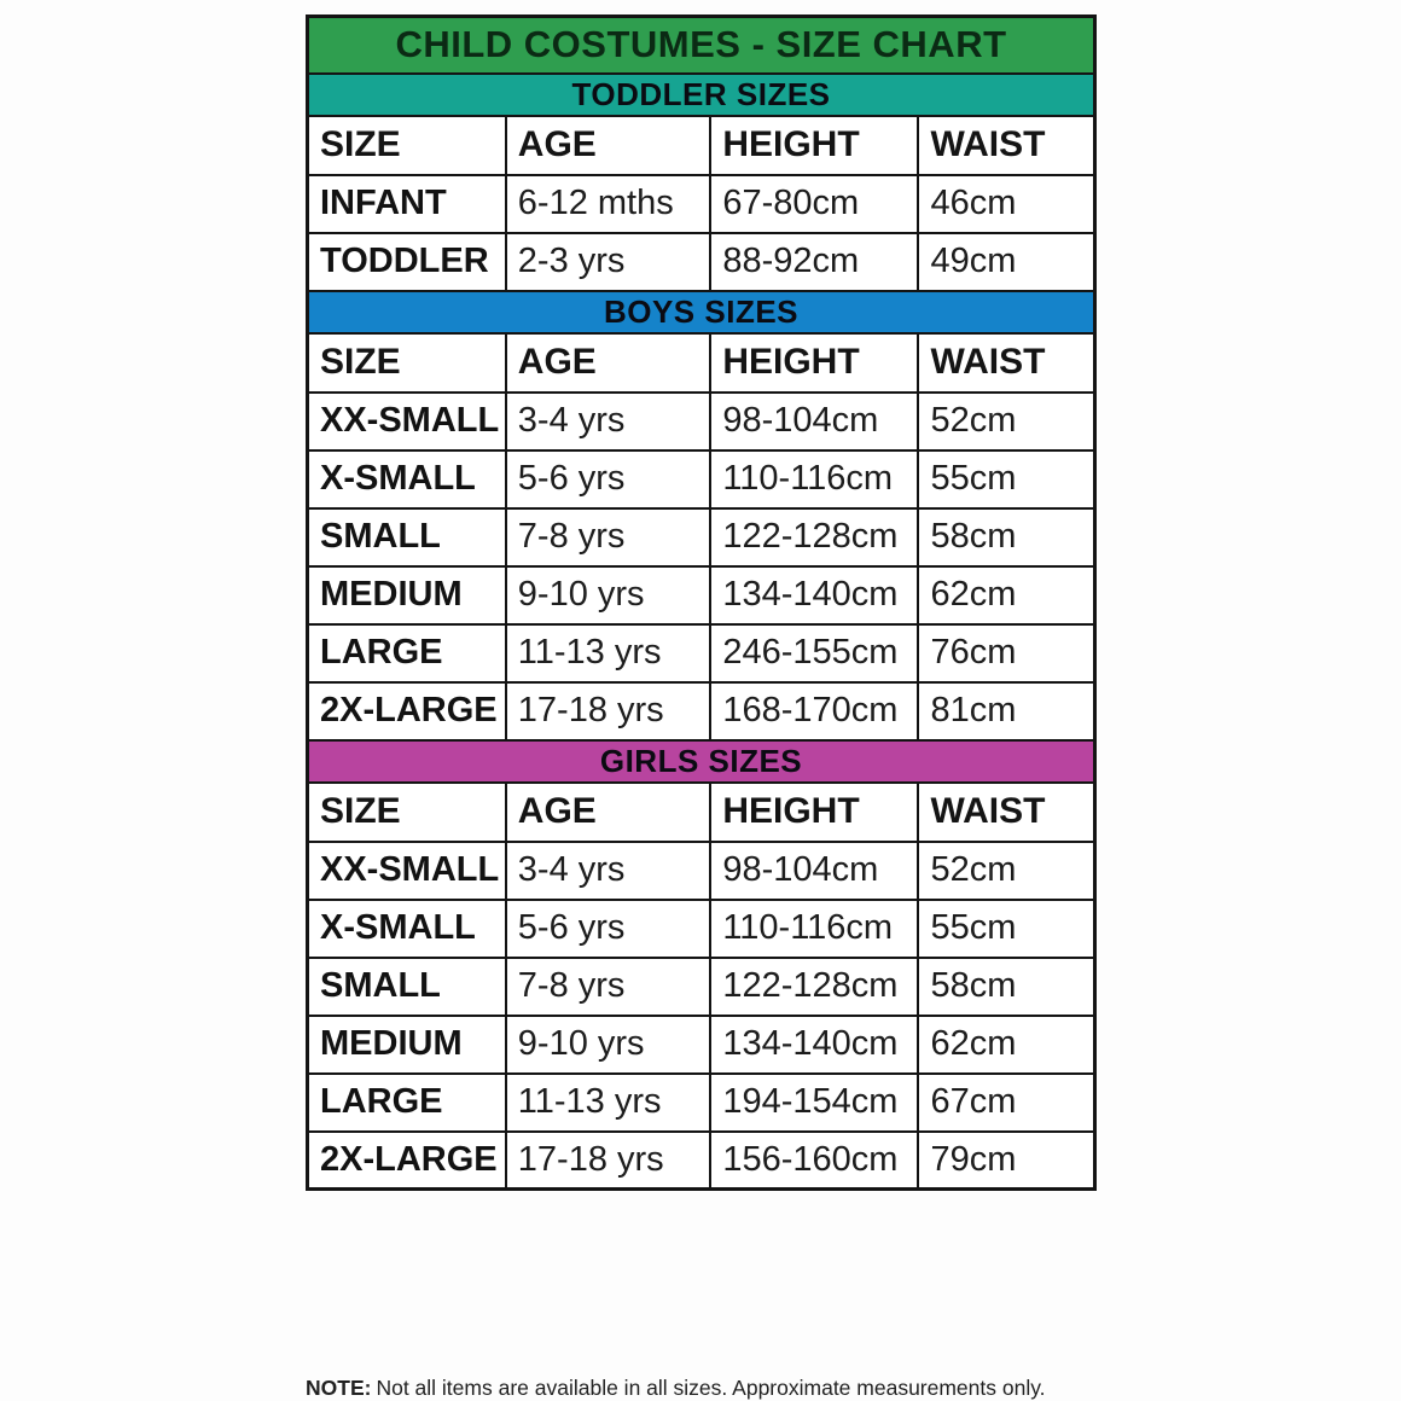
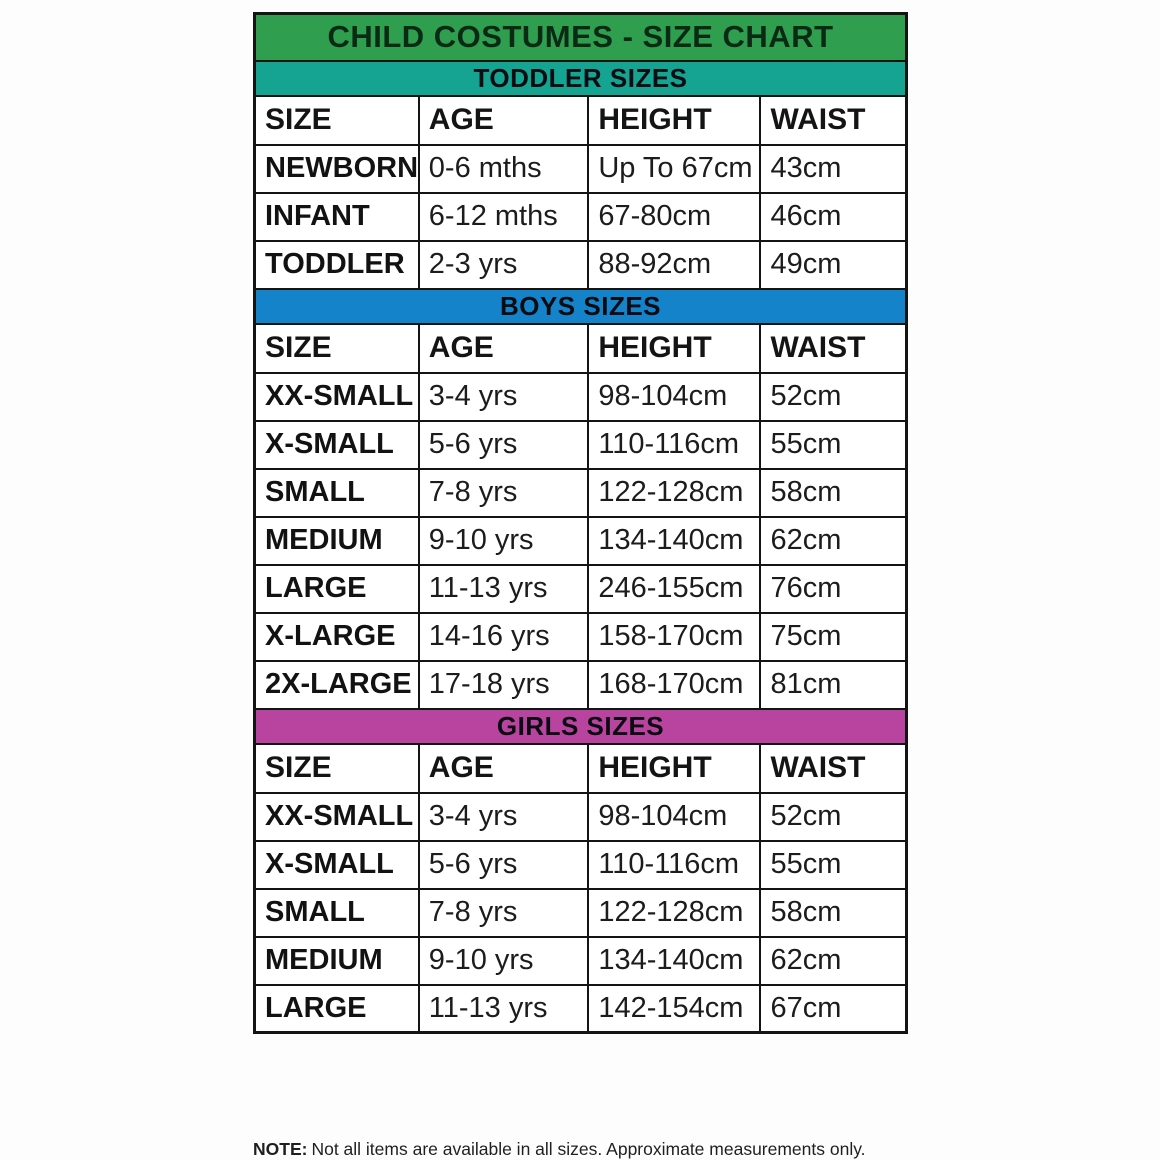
  CHILD COSTUMES - SIZE CHART
  TODDLER SIZES
  SIZE	AGE	HEIGHT	WAIST
+ NEWBORN	0-6 mths	Up To 67cm	43cm
  INFANT	6-12 mths	67-80cm	46cm
  TODDLER	2-3 yrs	88-92cm	49cm
  BOYS SIZES
  SIZE	AGE	HEIGHT	WAIST
  XX-SMALL	3-4 yrs	98-104cm	52cm
  X-SMALL	5-6 yrs	110-116cm	55cm
  SMALL	7-8 yrs	122-128cm	58cm
  MEDIUM	9-10 yrs	134-140cm	62cm
  LARGE	11-13 yrs	246-155cm	76cm
+ X-LARGE	14-16 yrs	158-170cm	75cm
  2X-LARGE	17-18 yrs	168-170cm	81cm
  GIRLS SIZES
  SIZE	AGE	HEIGHT	WAIST
  XX-SMALL	3-4 yrs	98-104cm	52cm
  X-SMALL	5-6 yrs	110-116cm	55cm
  SMALL	7-8 yrs	122-128cm	58cm
  MEDIUM	9-10 yrs	134-140cm	62cm
- LARGE	11-13 yrs	194-154cm	67cm
+ LARGE	11-13 yrs	142-154cm	67cm
- 2X-LARGE	17-18 yrs	156-160cm	79cm
  NOTE: Not all items are available in all sizes. Approximate measurements only.
